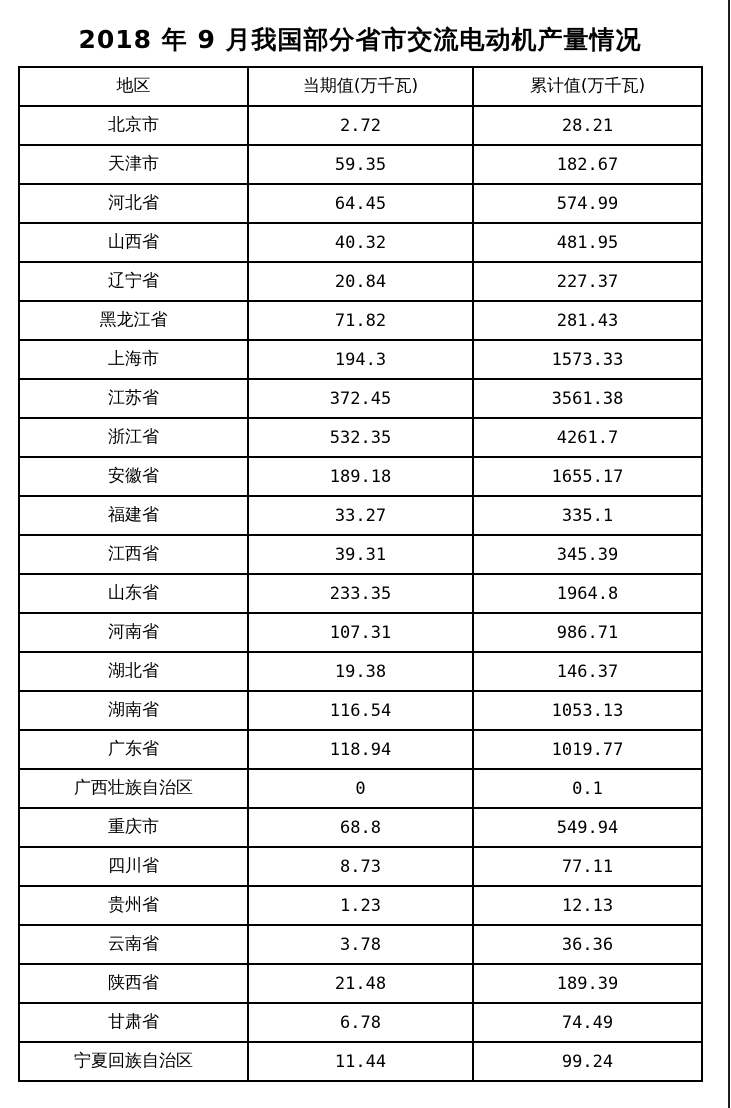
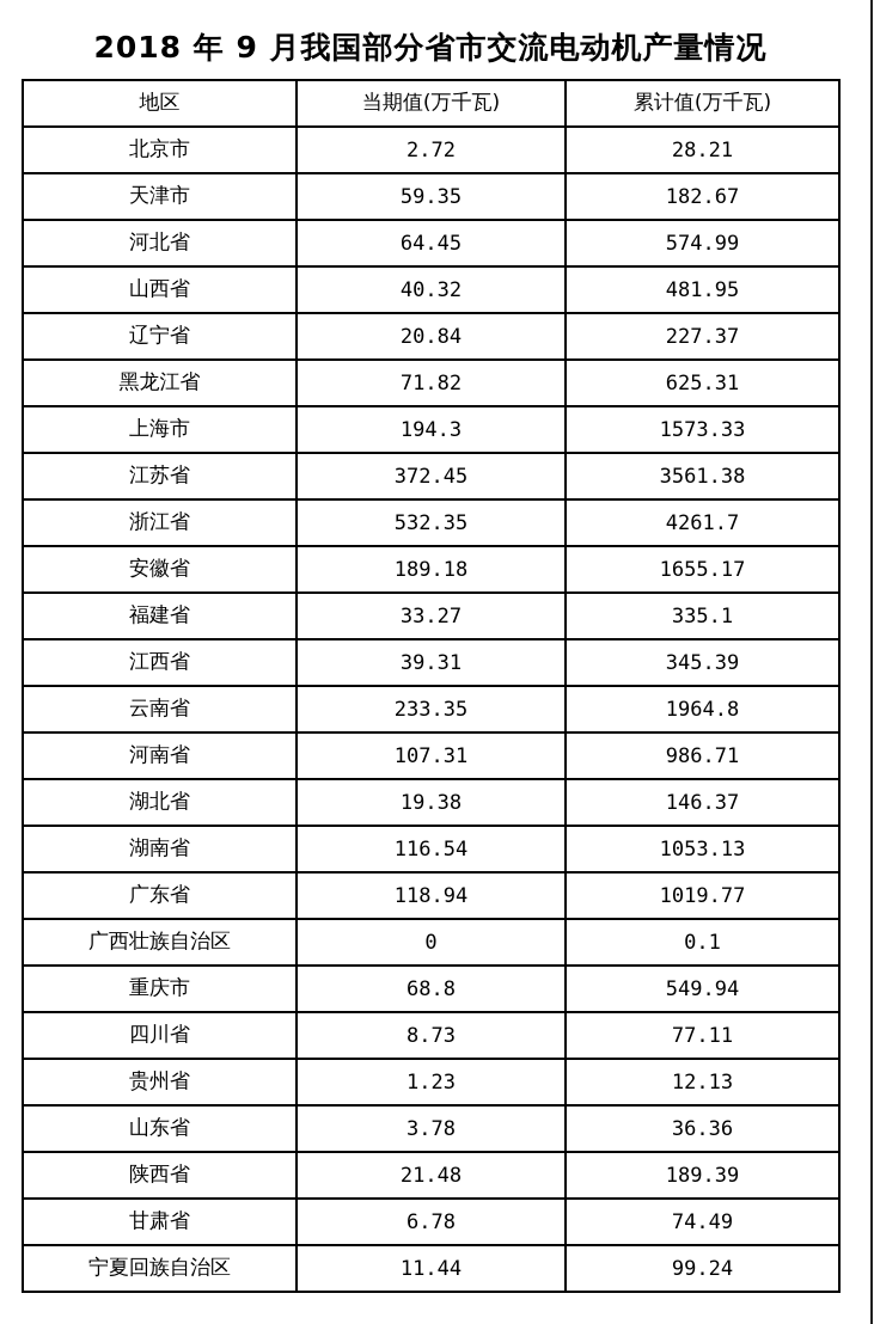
  2018 年 9 月我国部分省市交流电动机产量情况
  地区	当期值(万千瓦)	累计值(万千瓦)
  北京市	2.72	28.21
  天津市	59.35	182.67
  河北省	64.45	574.99
  山西省	40.32	481.95
  辽宁省	20.84	227.37
- 黑龙江省	71.82	281.43
+ 黑龙江省	71.82	625.31
  上海市	194.3	1573.33
  江苏省	372.45	3561.38
  浙江省	532.35	4261.7
  安徽省	189.18	1655.17
  福建省	33.27	335.1
  江西省	39.31	345.39
- 山东省	233.35	1964.8
+ 云南省	233.35	1964.8
  河南省	107.31	986.71
  湖北省	19.38	146.37
  湖南省	116.54	1053.13
  广东省	118.94	1019.77
  广西壮族自治区	0	0.1
  重庆市	68.8	549.94
  四川省	8.73	77.11
  贵州省	1.23	12.13
- 云南省	3.78	36.36
+ 山东省	3.78	36.36
  陕西省	21.48	189.39
  甘肃省	6.78	74.49
  宁夏回族自治区	11.44	99.24
